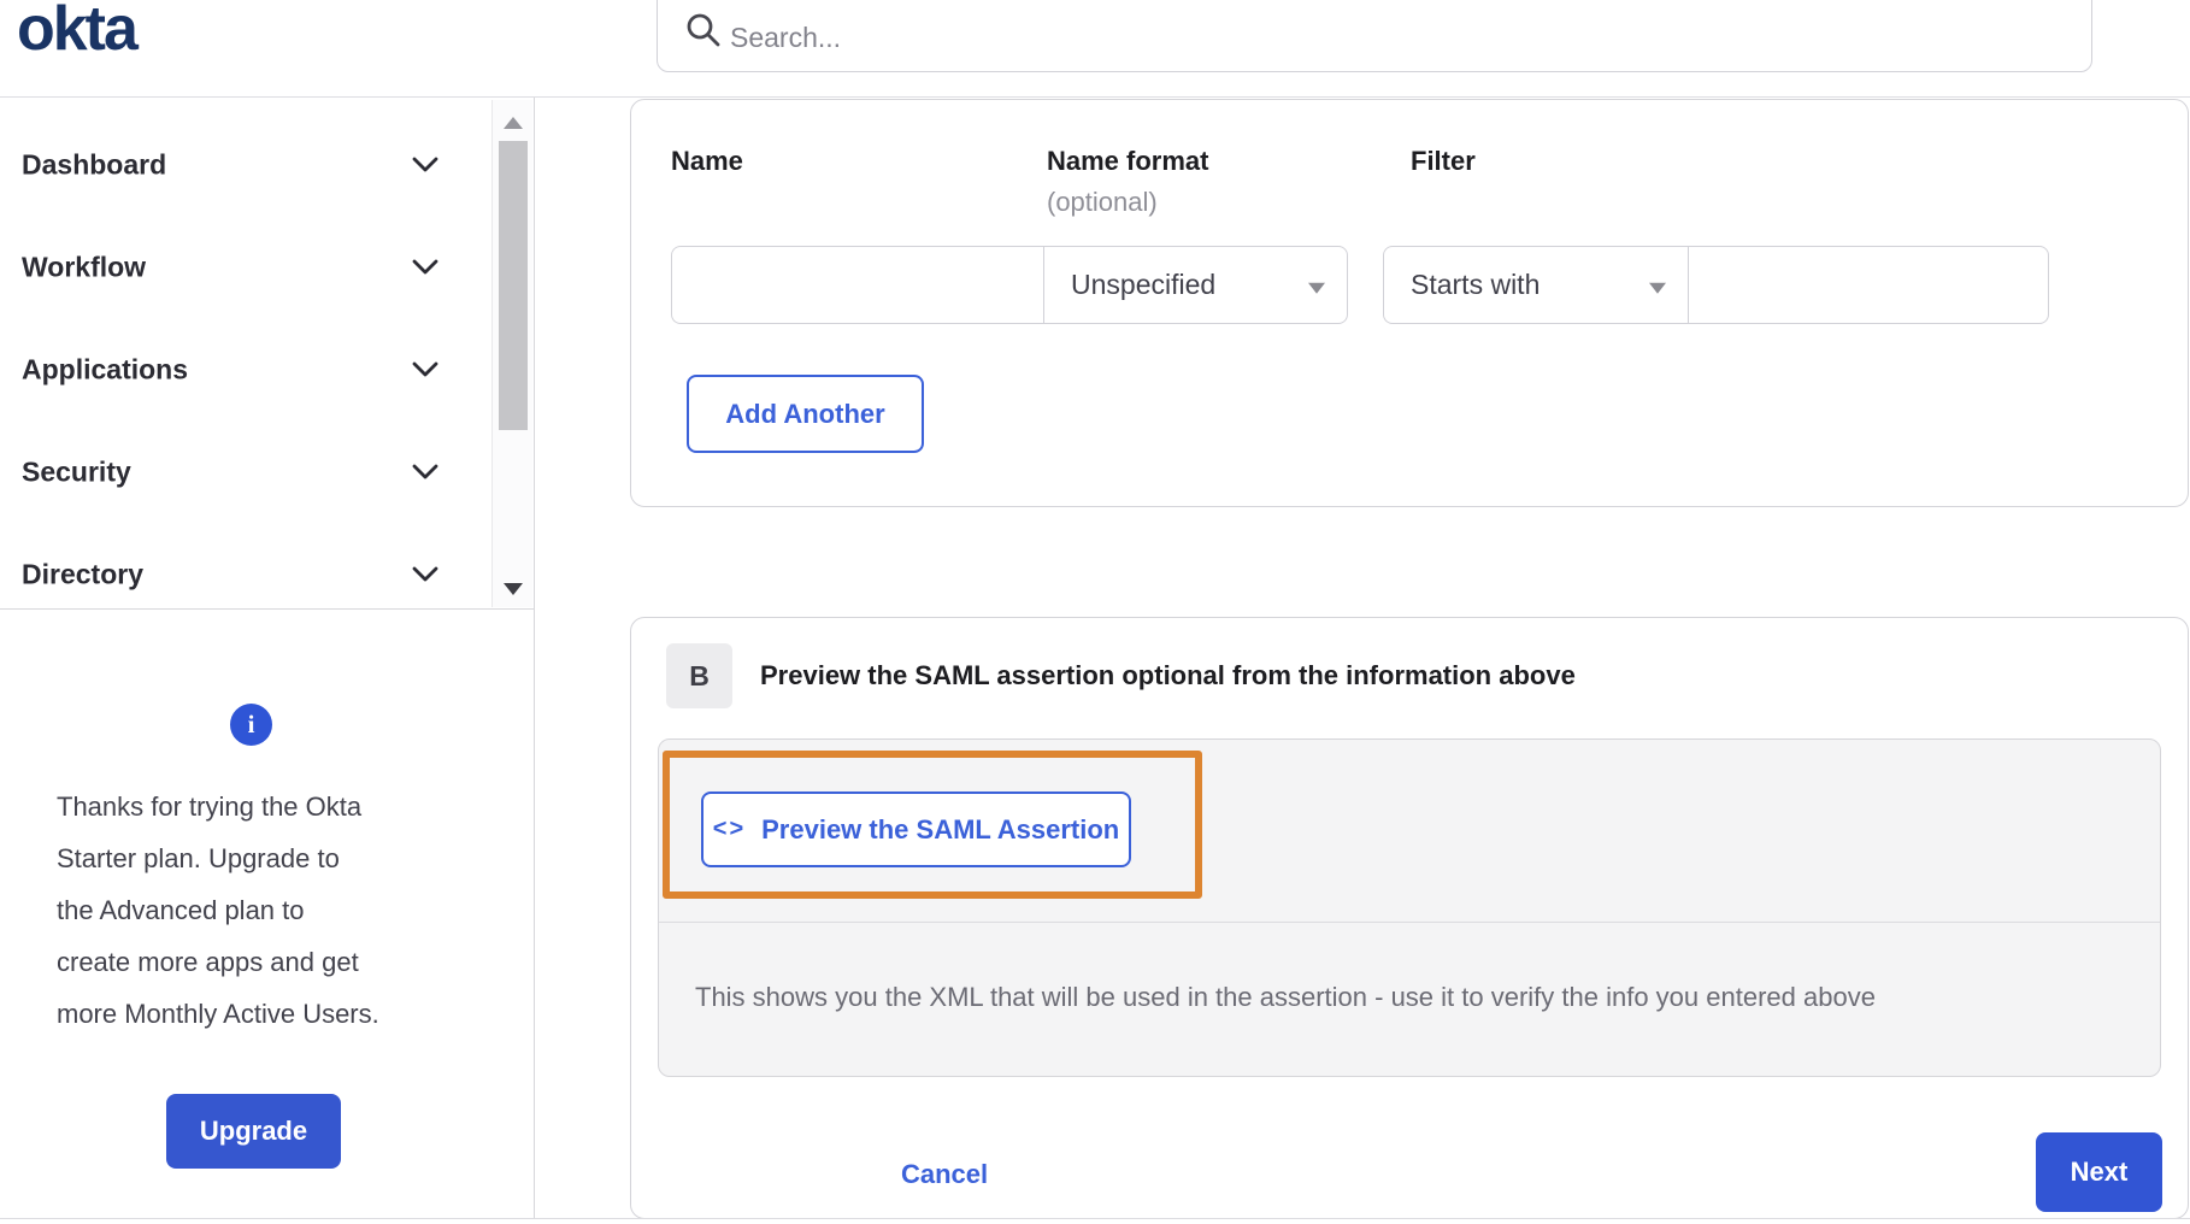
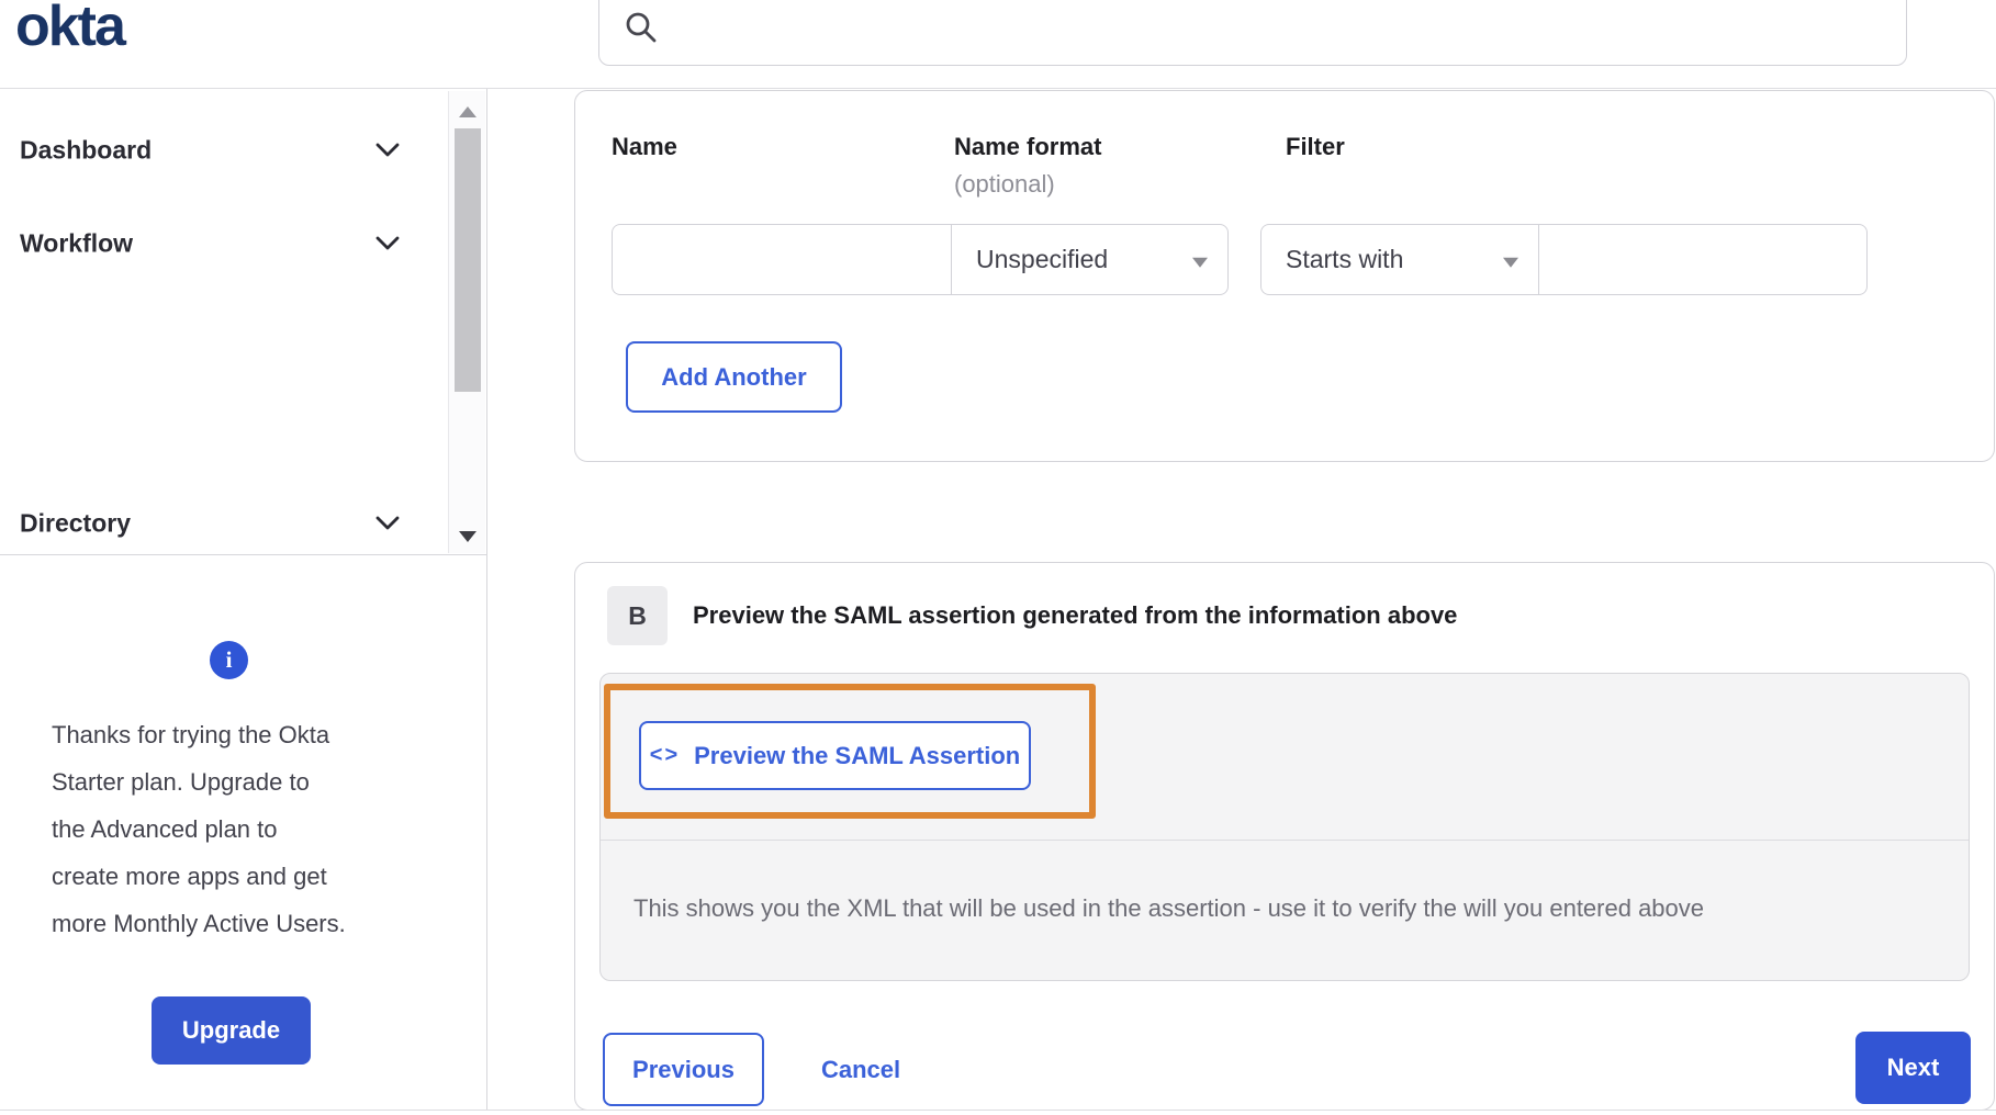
  okta
- Search...
  Dashboard
  Workflow
- Applications
- Security
  Directory
  Thanks for trying the Okta
  Starter plan. Upgrade to
  the Advanced plan to
  create more apps and get
  more Monthly Active Users.
  Upgrade
  Name
  Name format
  (optional)
  Filter
  Unspecified
  Starts with
  Add Another
  B
- Preview the SAML assertion optional from the information above
+ Preview the SAML assertion generated from the information above
  <>
  Preview the SAML Assertion
- This shows you the XML that will be used in the assertion - use it to verify the info you entered above
+ This shows you the XML that will be used in the assertion - use it to verify the will you entered above
+ Previous
  Cancel
  Next
